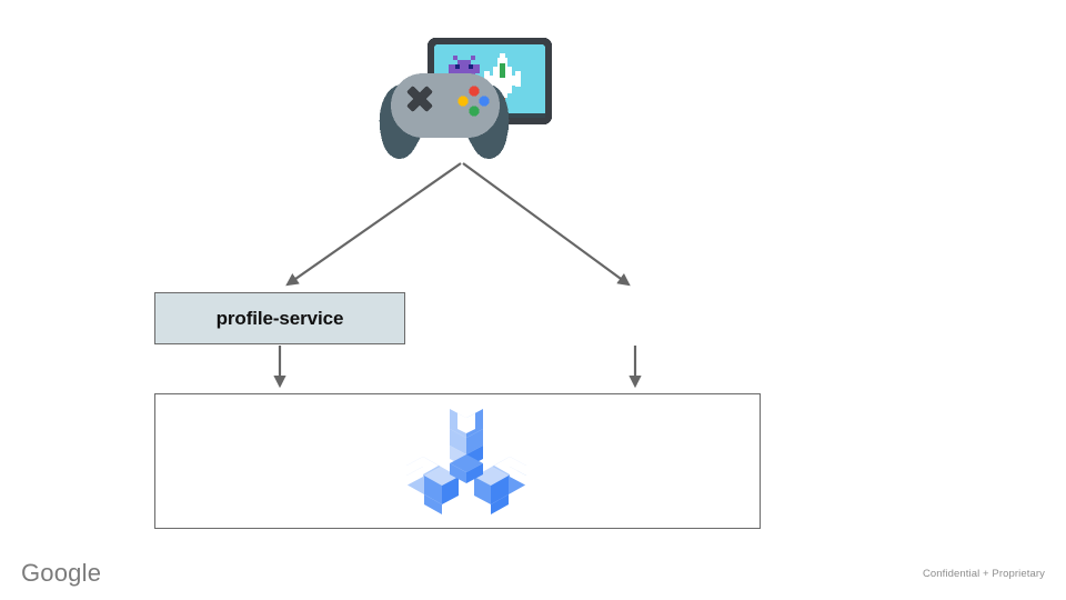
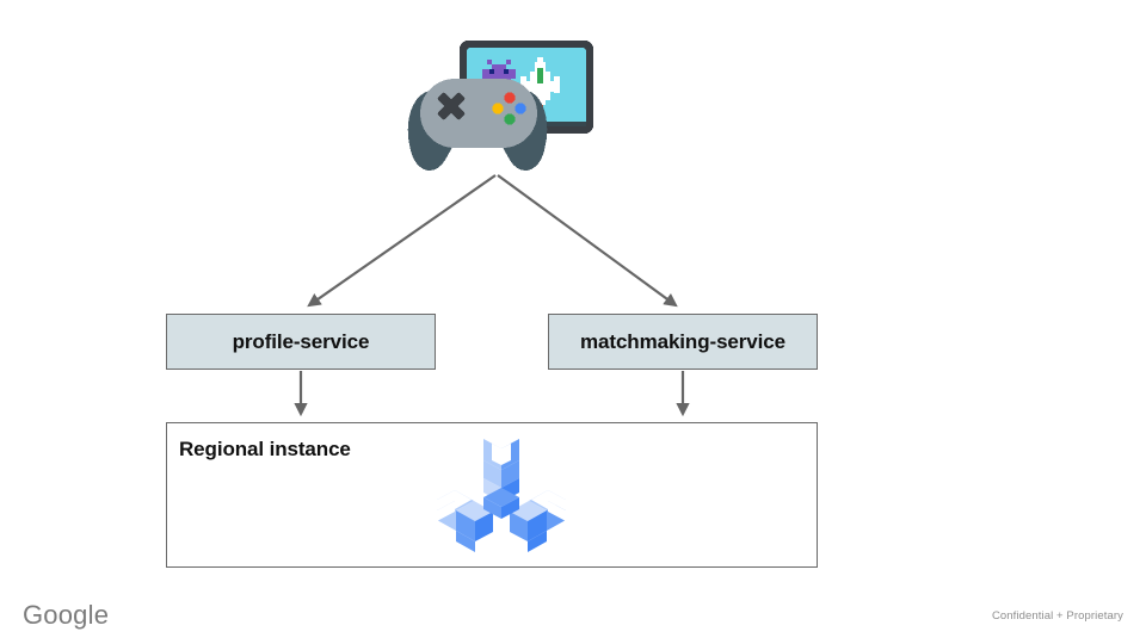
  profile-service
+ matchmaking-service
+ Regional instance
  Google
  Confidential + Proprietary
